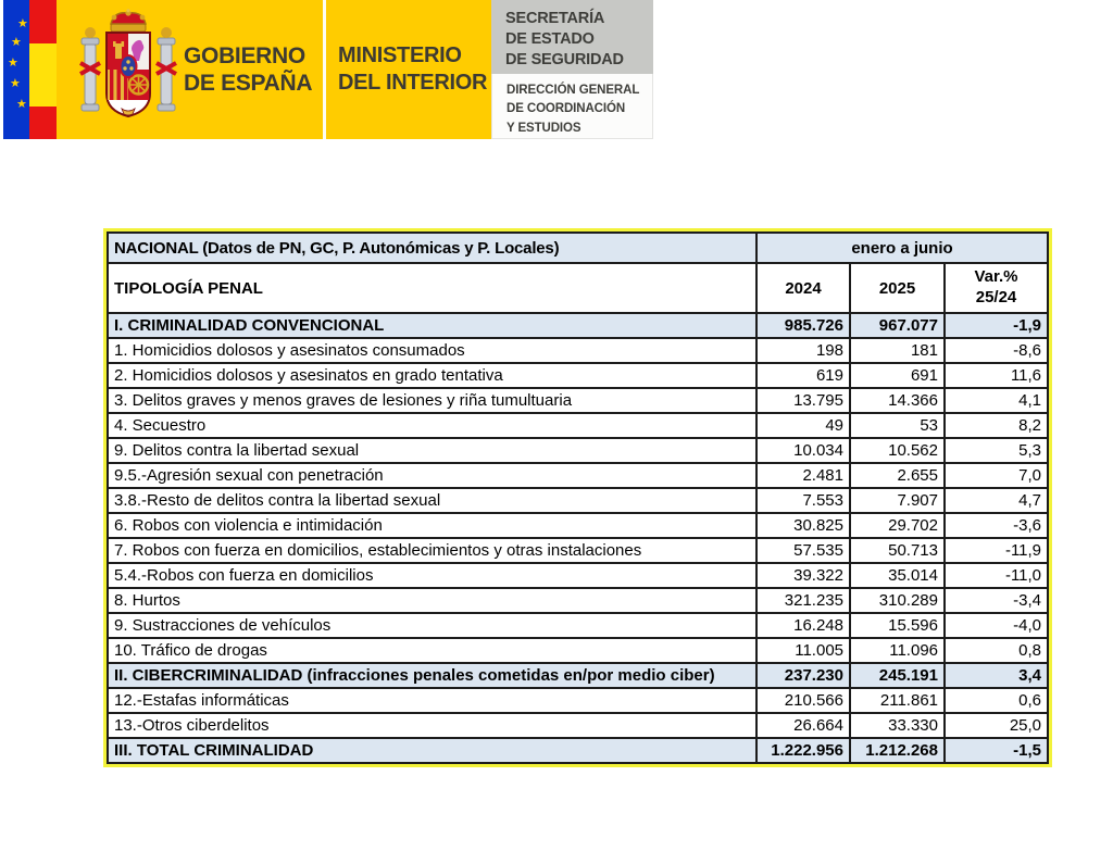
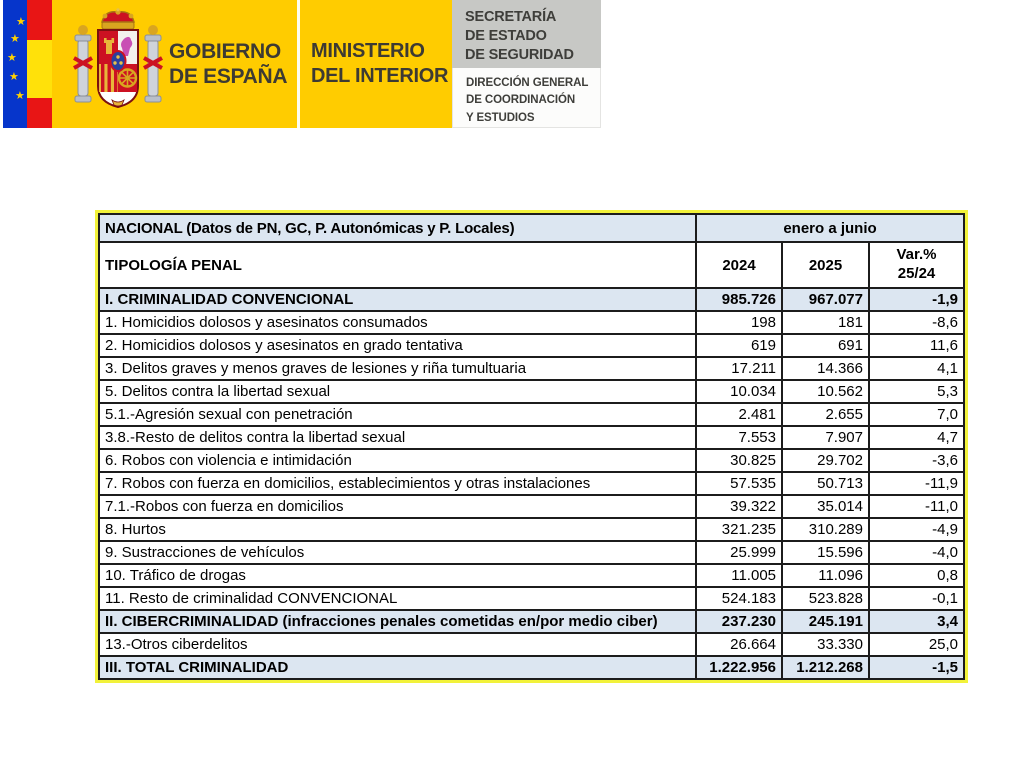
  ★
  ★
  ★
  ★
  ★
  GOBIERNO
  DE ESPAÑA
  MINISTERIO
  DEL INTERIOR
  SECRETARÍA
  DE ESTADO
  DE SEGURIDAD
  DIRECCIÓN GENERAL
  DE COORDINACIÓN
  Y ESTUDIOS
  NACIONAL (Datos de PN, GC, P. Autonómicas y P. Locales)	enero a junio
  TIPOLOGÍA PENAL	2024	2025	Var.% 25/24
  I. CRIMINALIDAD CONVENCIONAL	985.726	967.077	-1,9
  1. Homicidios dolosos y asesinatos consumados	198	181	-8,6
  2. Homicidios dolosos y asesinatos en grado tentativa	619	691	11,6
- 3. Delitos graves y menos graves de lesiones y riña tumultuaria	13.795	14.366	4,1
+ 3. Delitos graves y menos graves de lesiones y riña tumultuaria	17.211	14.366	4,1
- 4. Secuestro	49	53	8,2
- 9. Delitos contra la libertad sexual	10.034	10.562	5,3
+ 5. Delitos contra la libertad sexual	10.034	10.562	5,3
- 9.5.-Agresión sexual con penetración	2.481	2.655	7,0
+ 5.1.-Agresión sexual con penetración	2.481	2.655	7,0
  3.8.-Resto de delitos contra la libertad sexual	7.553	7.907	4,7
  6. Robos con violencia e intimidación	30.825	29.702	-3,6
  7. Robos con fuerza en domicilios, establecimientos y otras instalaciones	57.535	50.713	-11,9
- 5.4.-Robos con fuerza en domicilios	39.322	35.014	-11,0
+ 7.1.-Robos con fuerza en domicilios	39.322	35.014	-11,0
- 8. Hurtos	321.235	310.289	-3,4
+ 8. Hurtos	321.235	310.289	-4,9
- 9. Sustracciones de vehículos	16.248	15.596	-4,0
+ 9. Sustracciones de vehículos	25.999	15.596	-4,0
  10. Tráfico de drogas	11.005	11.096	0,8
+ 11. Resto de criminalidad CONVENCIONAL	524.183	523.828	-0,1
  II. CIBERCRIMINALIDAD (infracciones penales cometidas en/por medio ciber)	237.230	245.191	3,4
- 12.-Estafas informáticas	210.566	211.861	0,6
  13.-Otros ciberdelitos	26.664	33.330	25,0
  III. TOTAL CRIMINALIDAD	1.222.956	1.212.268	-1,5
